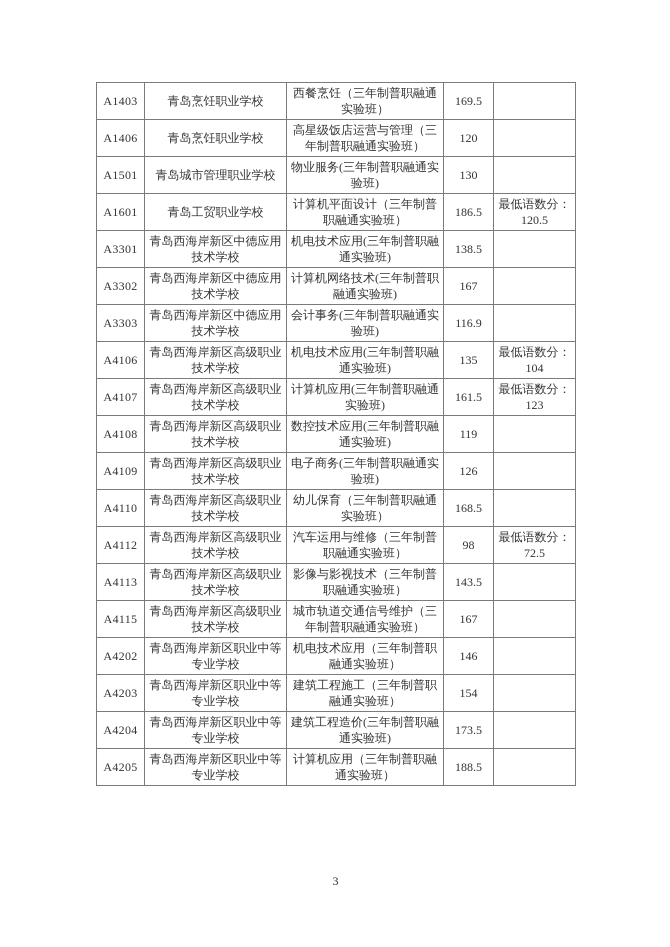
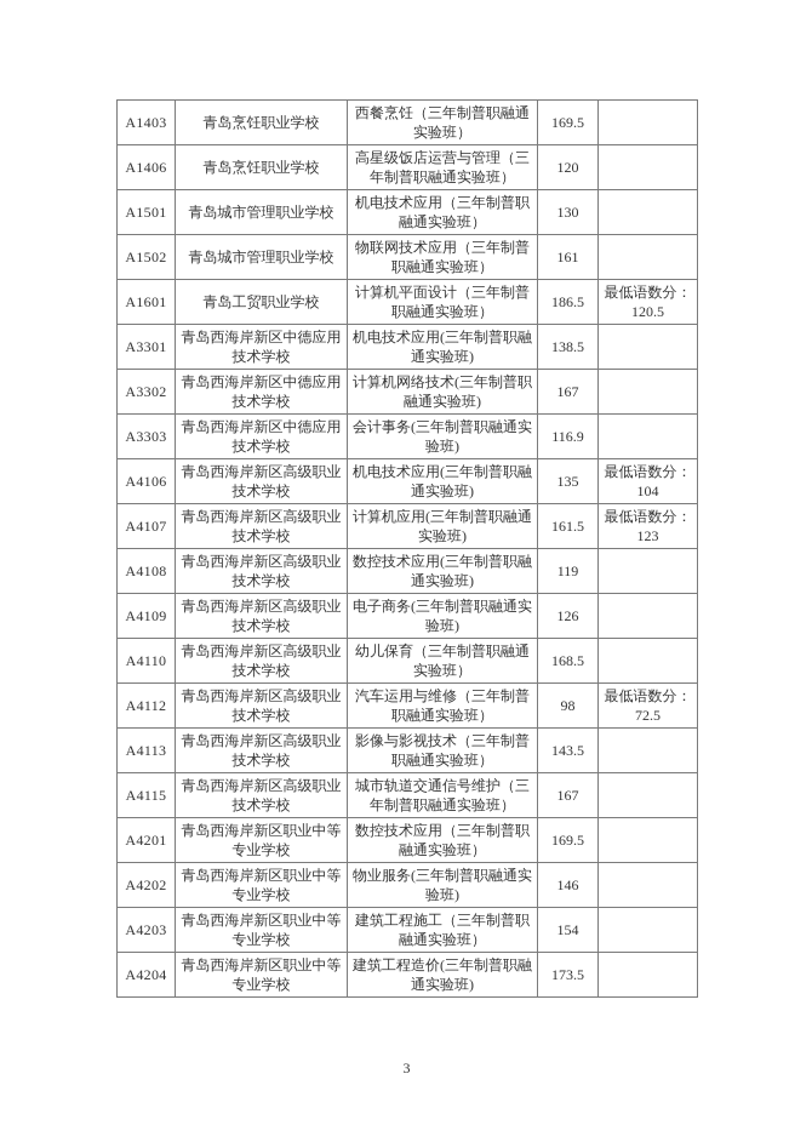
  A1403	青岛烹饪职业学校	西餐烹饪（三年制普职融通实验班）	169.5
  A1406	青岛烹饪职业学校	高星级饭店运营与管理（三年制普职融通实验班）	120
- A1501	青岛城市管理职业学校	物业服务(三年制普职融通实验班)	130
+ A1501	青岛城市管理职业学校	机电技术应用（三年制普职融通实验班）	130
+ A1502	青岛城市管理职业学校	物联网技术应用（三年制普职融通实验班）	161
  A1601	青岛工贸职业学校	计算机平面设计（三年制普职融通实验班）	186.5	最低语数分： 120.5
  A3301	青岛西海岸新区中德应用技术学校	机电技术应用(三年制普职融通实验班)	138.5
  A3302	青岛西海岸新区中德应用技术学校	计算机网络技术(三年制普职融通实验班)	167
  A3303	青岛西海岸新区中德应用技术学校	会计事务(三年制普职融通实验班)	116.9
  A4106	青岛西海岸新区高级职业技术学校	机电技术应用(三年制普职融通实验班)	135	最低语数分： 104
  A4107	青岛西海岸新区高级职业技术学校	计算机应用(三年制普职融通实验班)	161.5	最低语数分： 123
  A4108	青岛西海岸新区高级职业技术学校	数控技术应用(三年制普职融通实验班)	119
  A4109	青岛西海岸新区高级职业技术学校	电子商务(三年制普职融通实验班)	126
  A4110	青岛西海岸新区高级职业技术学校	幼儿保育（三年制普职融通实验班）	168.5
  A4112	青岛西海岸新区高级职业技术学校	汽车运用与维修（三年制普职融通实验班）	98	最低语数分： 72.5
  A4113	青岛西海岸新区高级职业技术学校	影像与影视技术（三年制普职融通实验班）	143.5
  A4115	青岛西海岸新区高级职业技术学校	城市轨道交通信号维护（三年制普职融通实验班）	167
+ A4201	青岛西海岸新区职业中等专业学校	数控技术应用（三年制普职融通实验班）	169.5
- A4202	青岛西海岸新区职业中等专业学校	机电技术应用（三年制普职融通实验班）	146
+ A4202	青岛西海岸新区职业中等专业学校	物业服务(三年制普职融通实验班)	146
  A4203	青岛西海岸新区职业中等专业学校	建筑工程施工（三年制普职融通实验班）	154
  A4204	青岛西海岸新区职业中等专业学校	建筑工程造价(三年制普职融通实验班)	173.5
- A4205	青岛西海岸新区职业中等专业学校	计算机应用（三年制普职融通实验班）	188.5
  3
